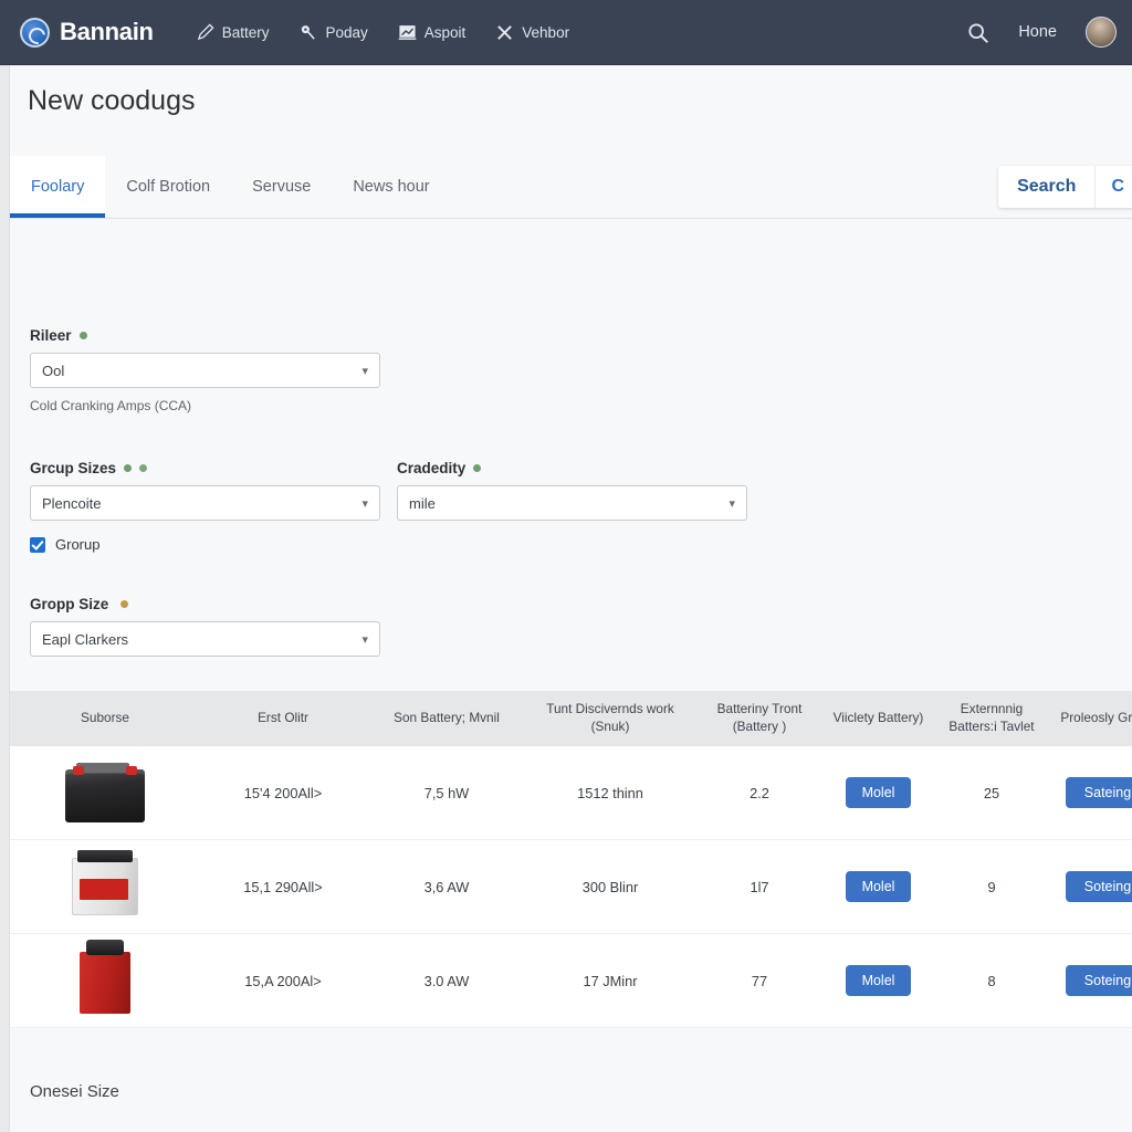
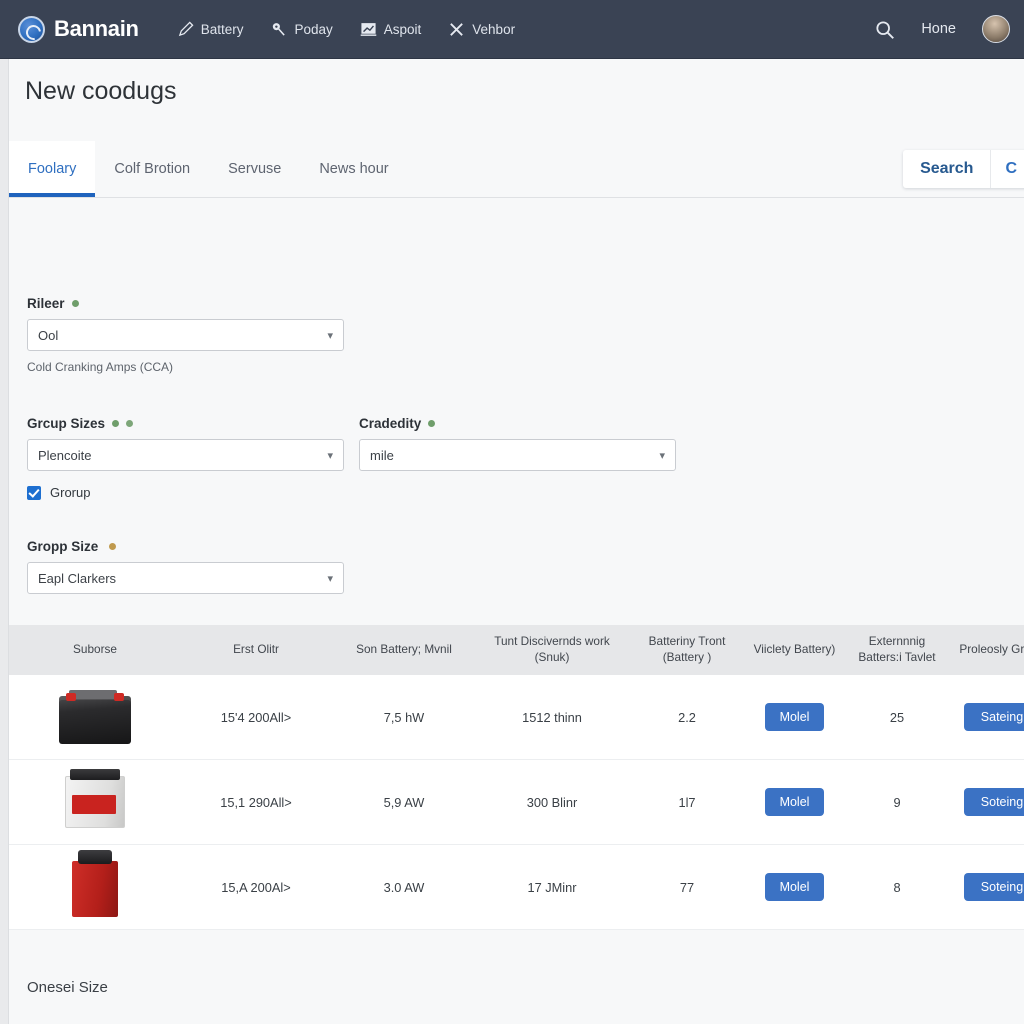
  Bannain
  Battery
  Poday
  Aspoit
  Vehbor
  Hone
  New coodugs
  Foolary
  Colf Brotion
  Servuse
  News hour
  Search
  C
  Rileer
  Ool
  ▾
  Cold Cranking Amps (CCA)
  Grcup Sizes
  Plencoite
  ▾
  Grorup
  Cradedity
  mile
  ▾
  Gropp Size
  Eapl Clarkers
  ▾
  Suborse	Erst Olitr	Son Battery; Mvnil	Tunt Discivernds work (Snuk)	Batteriny Tront (Battery )	Viiclety Battery)	Externnnig Batters:i Tavlet	Proleosly Gr
  	15'4 200All>	7,5 hW	1512 thinn	2.2	Molel	25	Sateing
- 	15,1 290All>	3,6 AW	300 Blinr	1l7	Molel	9	Soteing
+ 	15,1 290All>	5,9 AW	300 Blinr	1l7	Molel	9	Soteing
  	15,A 200Al>	3.0 AW	17 JMinr	77	Molel	8	Soteing
  Onesei Size
